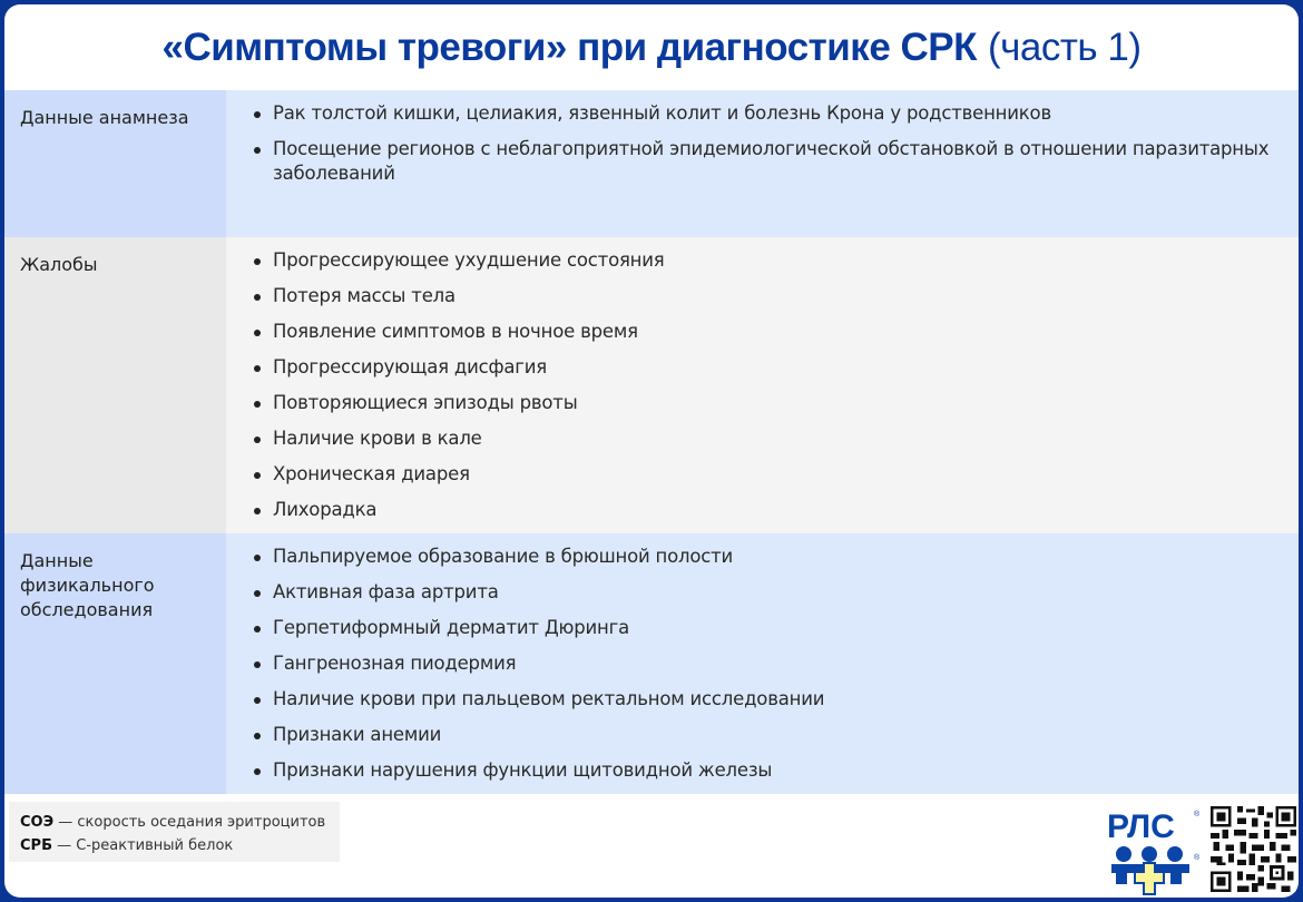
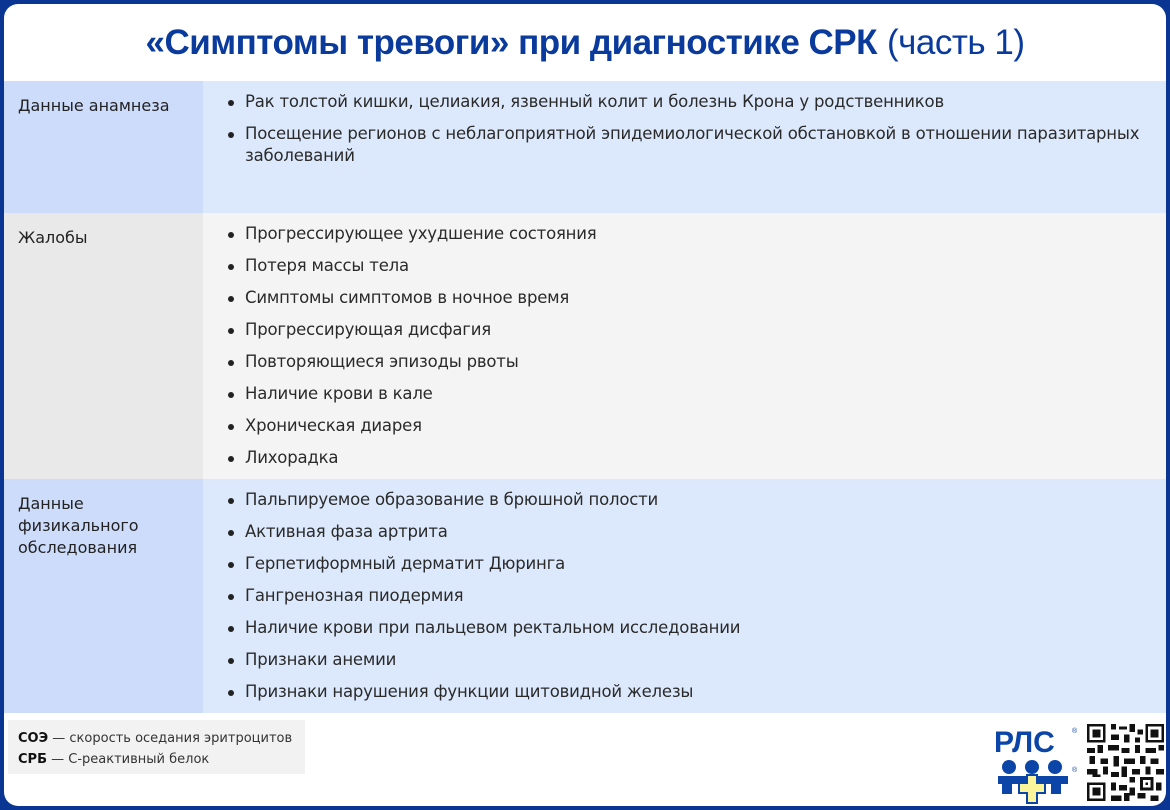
  «Симптомы тревоги» при диагностике СРК
  (часть 1)
  Данные анамнеза
  Рак толстой кишки, целиакия, язвенный колит и болезнь Крона у родственников
  Посещение регионов с неблагоприятной эпидемиологической обстановкой в отношении паразитарных заболеваний
  Жалобы
  Прогрессирующее ухудшение состояния
  Потеря массы тела
- Появление симптомов в ночное время
+ Симптомы симптомов в ночное время
  Прогрессирующая дисфагия
  Повторяющиеся эпизоды рвоты
  Наличие крови в кале
  Хроническая диарея
  Лихорадка
  Данные физикального обследования
  Пальпируемое образование в брюшной полости
  Активная фаза артрита
  Герпетиформный дерматит Дюринга
  Гангренозная пиодермия
  Наличие крови при пальцевом ректальном исследовании
  Признаки анемии
  Признаки нарушения функции щитовидной железы
  СОЭ — скорость оседания эритроцитов
  СРБ — С-реактивный белок
  РЛС
